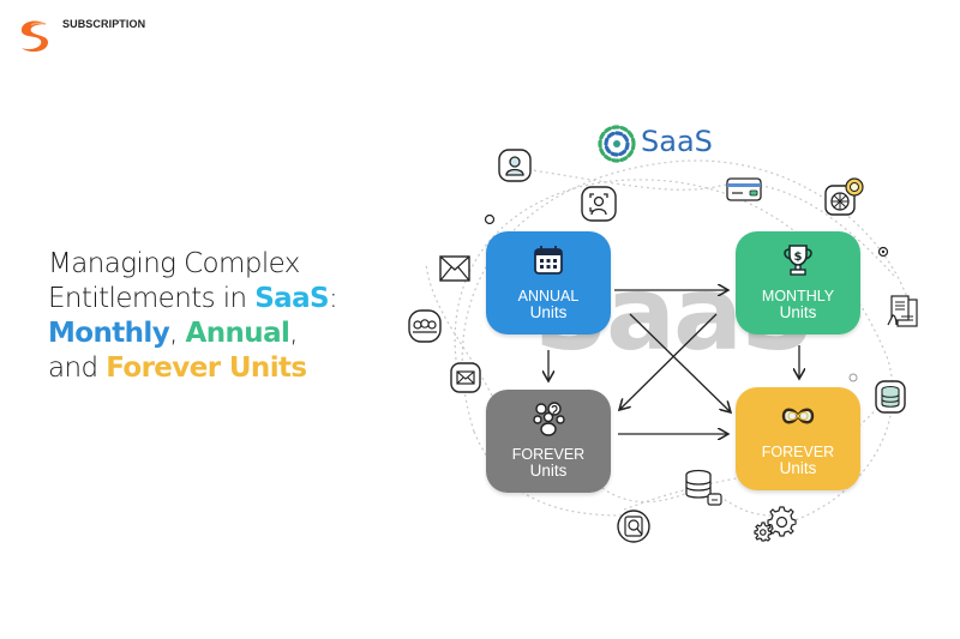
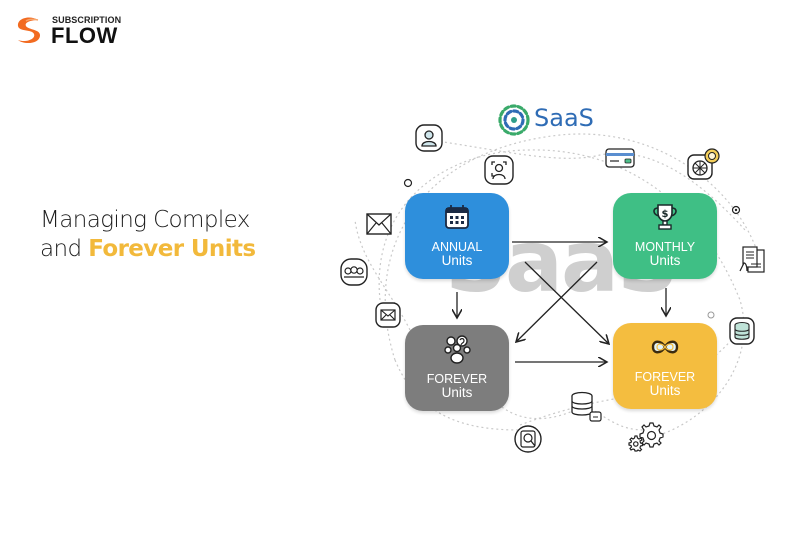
  SUBSCRIPTION
+ FLOW
  Managing Complex
- Entitlements in SaaS:
- Monthly, Annual,
  and Forever Units
  SaaS
  ANNUAL
  Units
  $
  MONTHLY
  Units
  FOREVER
  Units
  FOREVER
  Units
